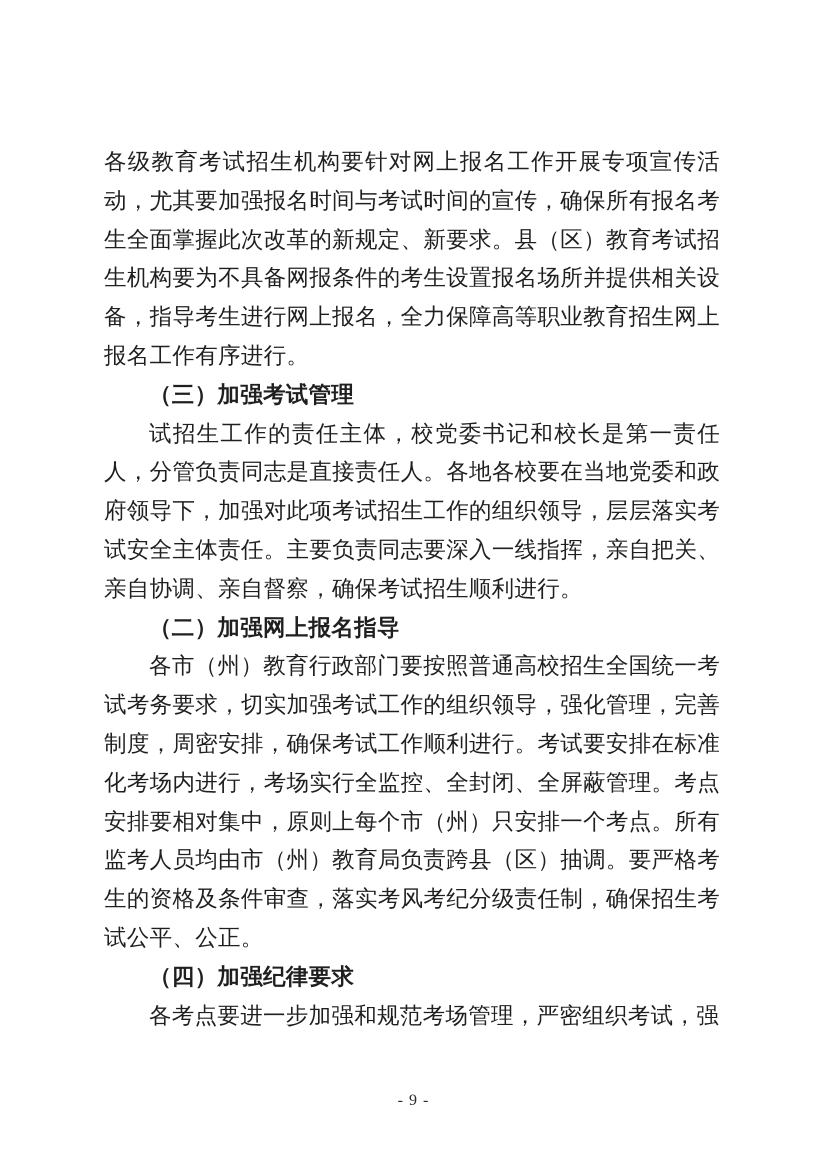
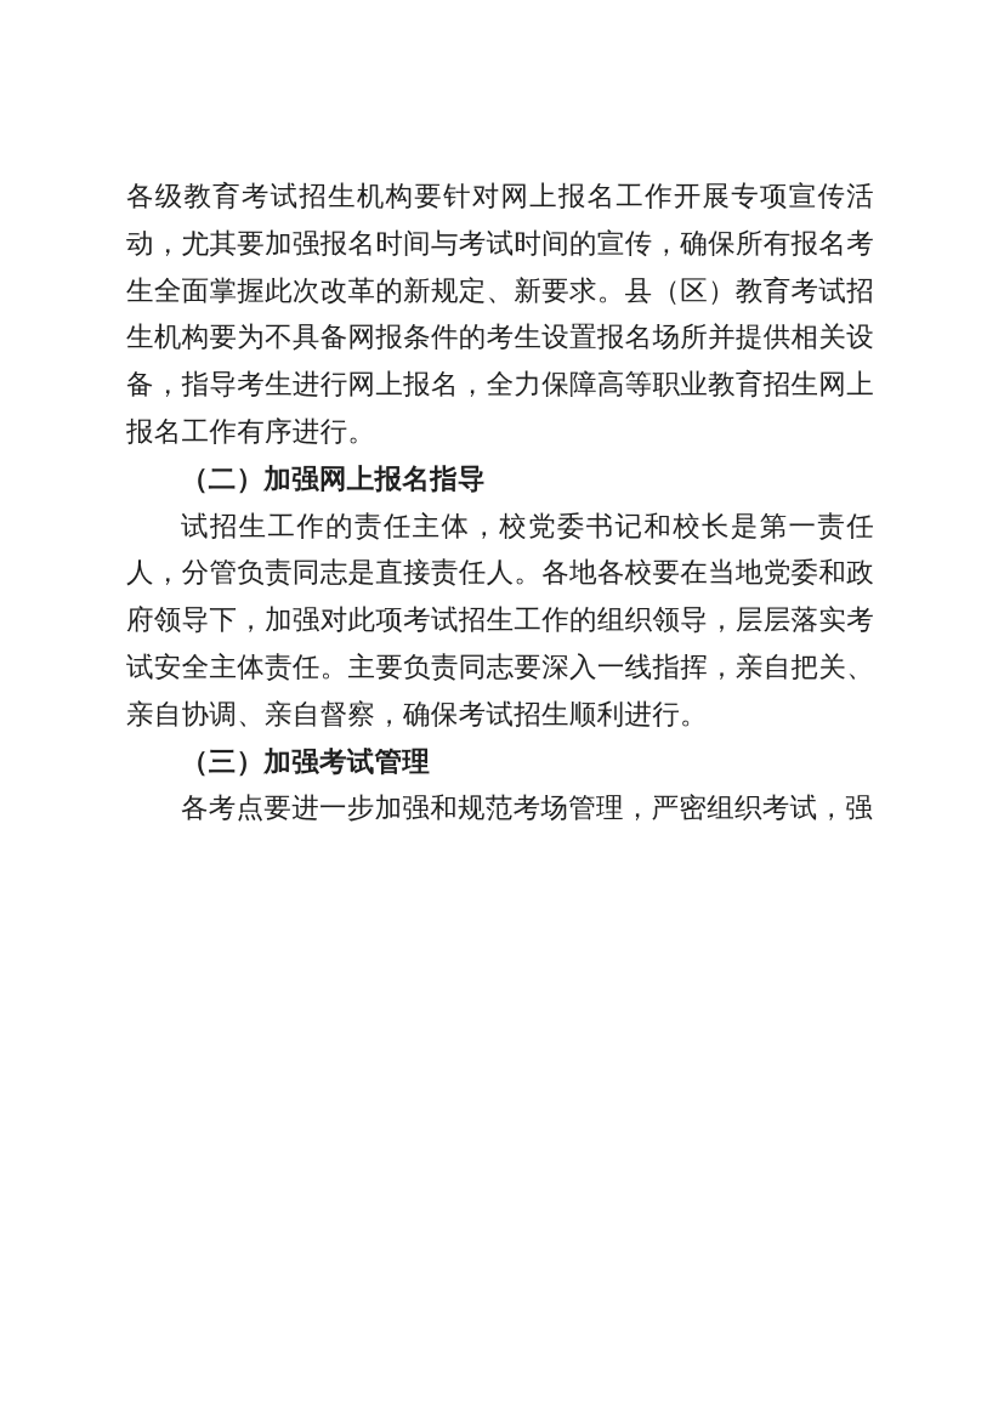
  各级教育考试招生机构要针对网上报名工作开展专项宣传活动，尤其要加强报名时间与考试时间的宣传，确保所有报名考生全面掌握此次改革的新规定、新要求。县（区）教育考试招生机构要为不具备网报条件的考生设置报名场所并提供相关设备，指导考生进行网上报名，全力保障高等职业教育招生网上报名工作有序进行。
- （三）加强考试管理
+ （二）加强网上报名指导
  试招生工作的责任主体，校党委书记和校长是第一责任人，分管负责同志是直接责任人。各地各校要在当地党委和政府领导下，加强对此项考试招生工作的组织领导，层层落实考试安全主体责任。主要负责同志要深入一线指挥，亲自把关、亲自协调、亲自督察，确保考试招生顺利进行。
- （二）加强网上报名指导
+ （三）加强考试管理
- 各市（州）教育行政部门要按照普通高校招生全国统一考试考务要求，切实加强考试工作的组织领导，强化管理，完善制度，周密安排，确保考试工作顺利进行。考试要安排在标准化考场内进行，考场实行全监控、全封闭、全屏蔽管理。考点安排要相对集中，原则上每个市（州）只安排一个考点。所有监考人员均由市（州）教育局负责跨县（区）抽调。要严格考生的资格及条件审查，落实考风考纪分级责任制，确保招生考试公平、公正。
- （四）加强纪律要求
  各考点要进一步加强和规范考场管理，严密组织考试，强
- - 9 -
